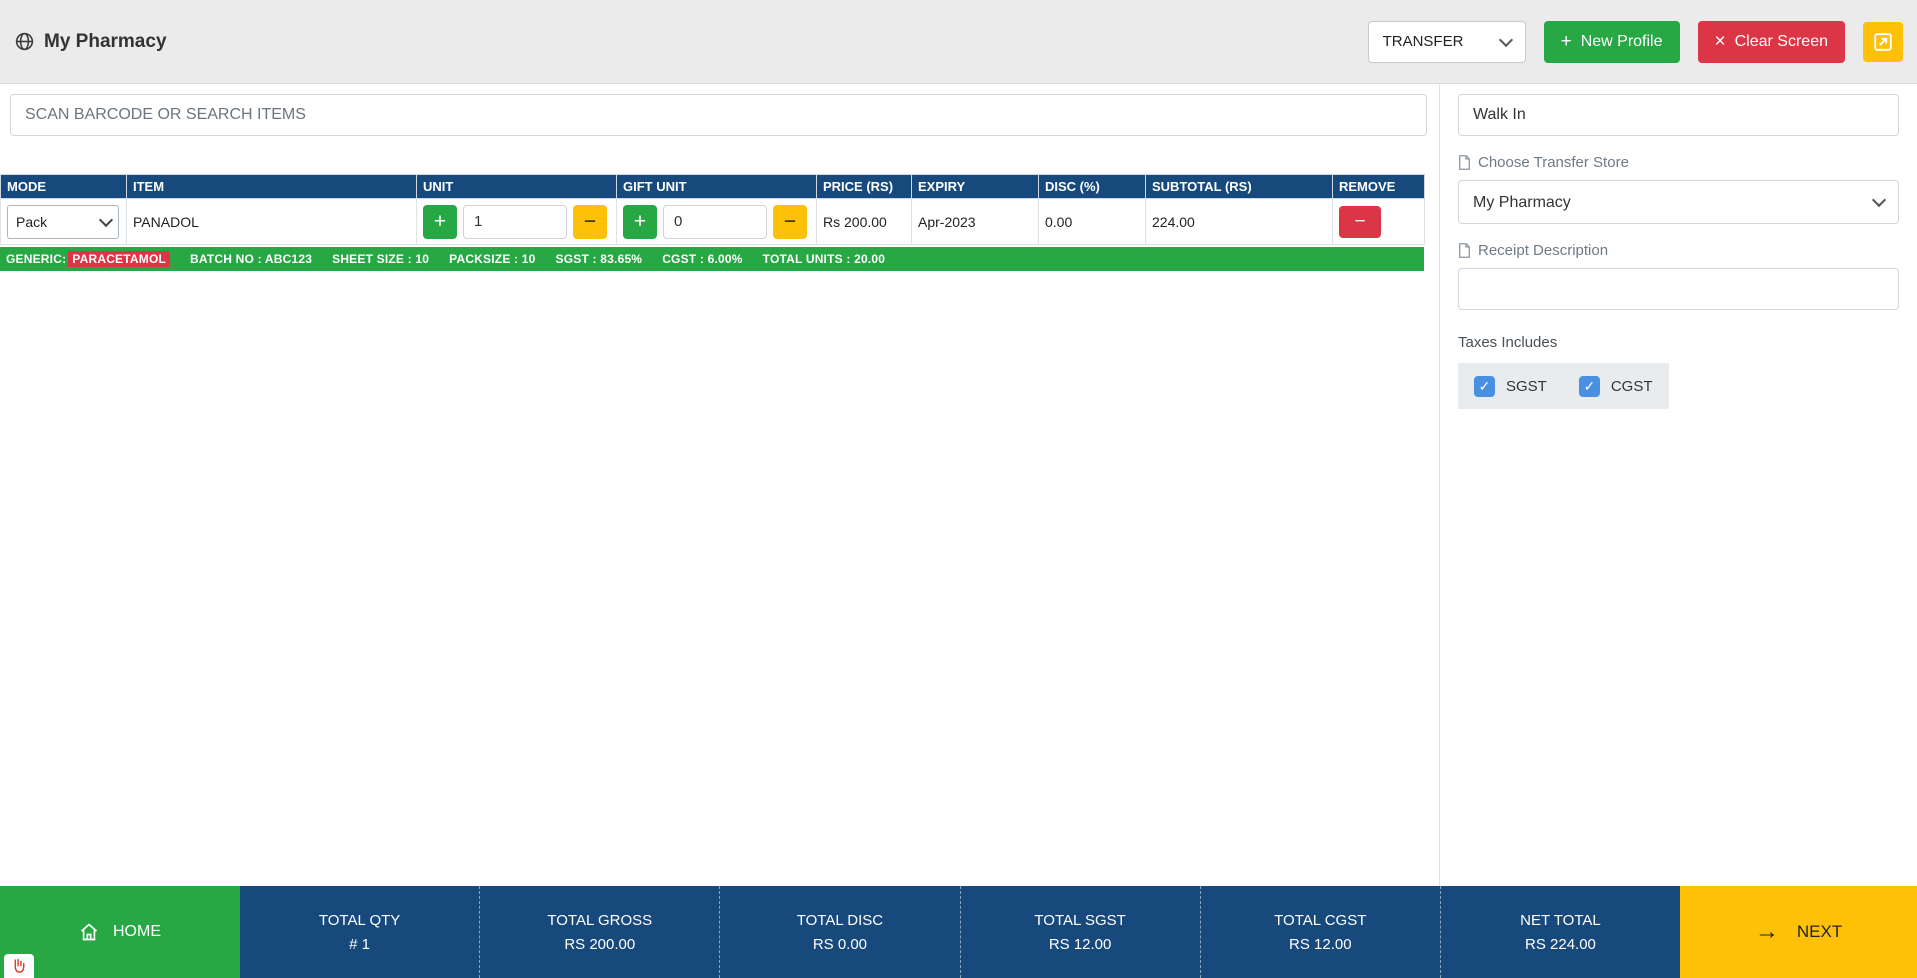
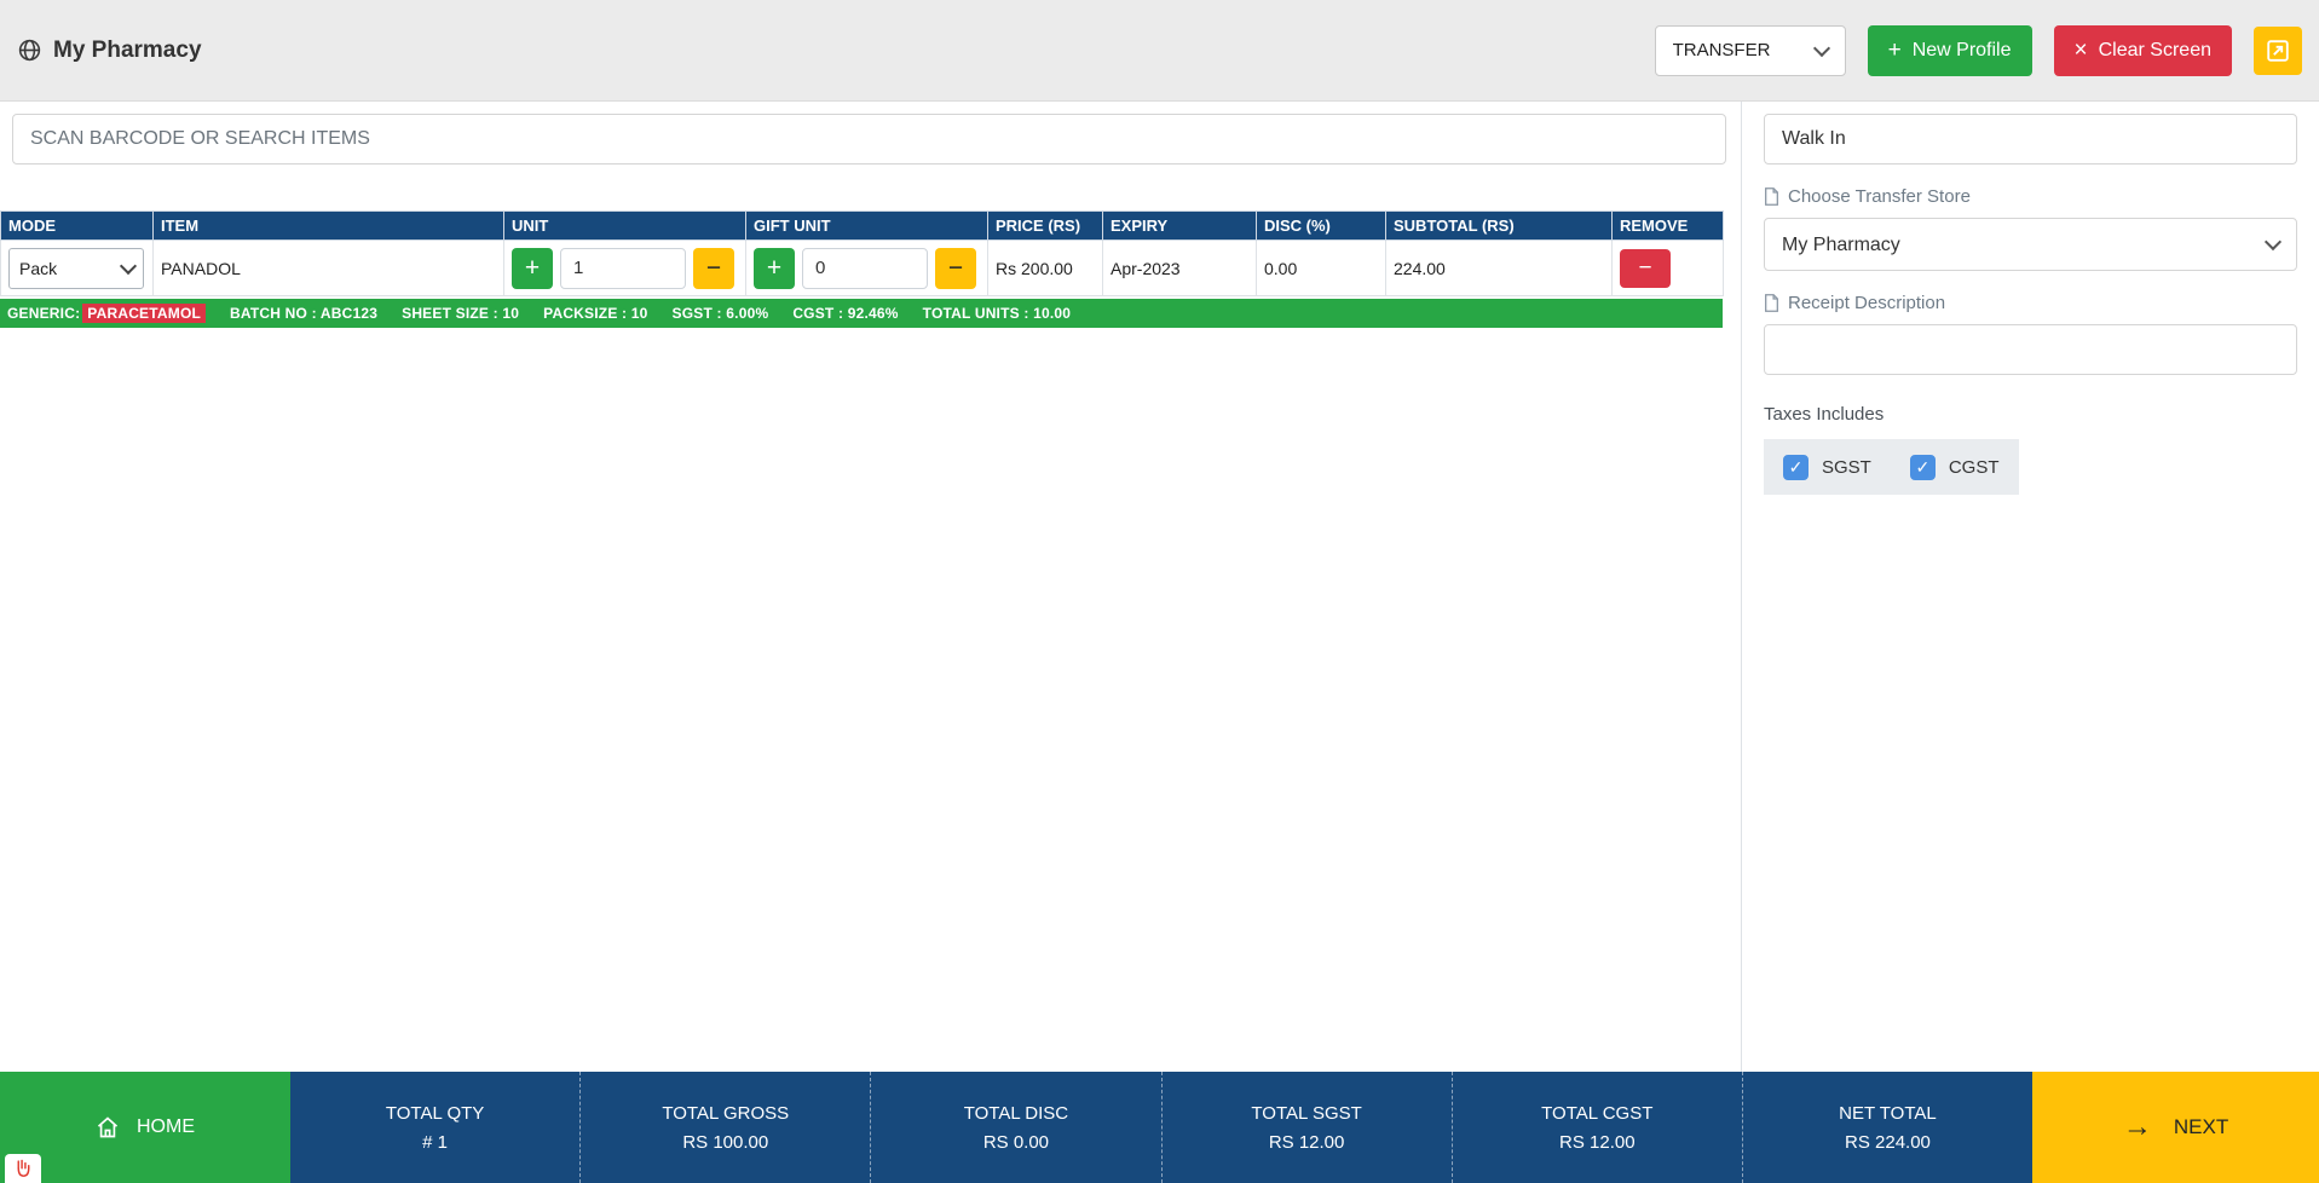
  My Pharmacy
  TRANSFER
  +
  New Profile
  ×
  Clear Screen
  SCAN BARCODE OR SEARCH ITEMS
  MODE	ITEM	UNIT	GIFT UNIT	PRICE (RS)	EXPIRY	DISC (%)	SUBTOTAL (RS)	REMOVE
  Pack	PANADOL	+ 1 −	+ 0 −	Rs 200.00	Apr-2023	0.00	224.00	−
  GENERIC:
  PARACETAMOL
  BATCH NO : ABC123
  SHEET SIZE : 10
  PACKSIZE : 10
- SGST : 83.65%
+ SGST : 6.00%
- CGST : 6.00%
+ CGST : 92.46%
- TOTAL UNITS : 20.00
+ TOTAL UNITS : 10.00
  Walk In
  Choose Transfer Store
  My Pharmacy
  Receipt Description
  Taxes Includes
  SGST
  CGST
  HOME
  TOTAL QTY
  # 1
  TOTAL GROSS
- RS 200.00
+ RS 100.00
  TOTAL DISC
  RS 0.00
  TOTAL SGST
  RS 12.00
  TOTAL CGST
  RS 12.00
  NET TOTAL
  RS 224.00
  →
  NEXT
